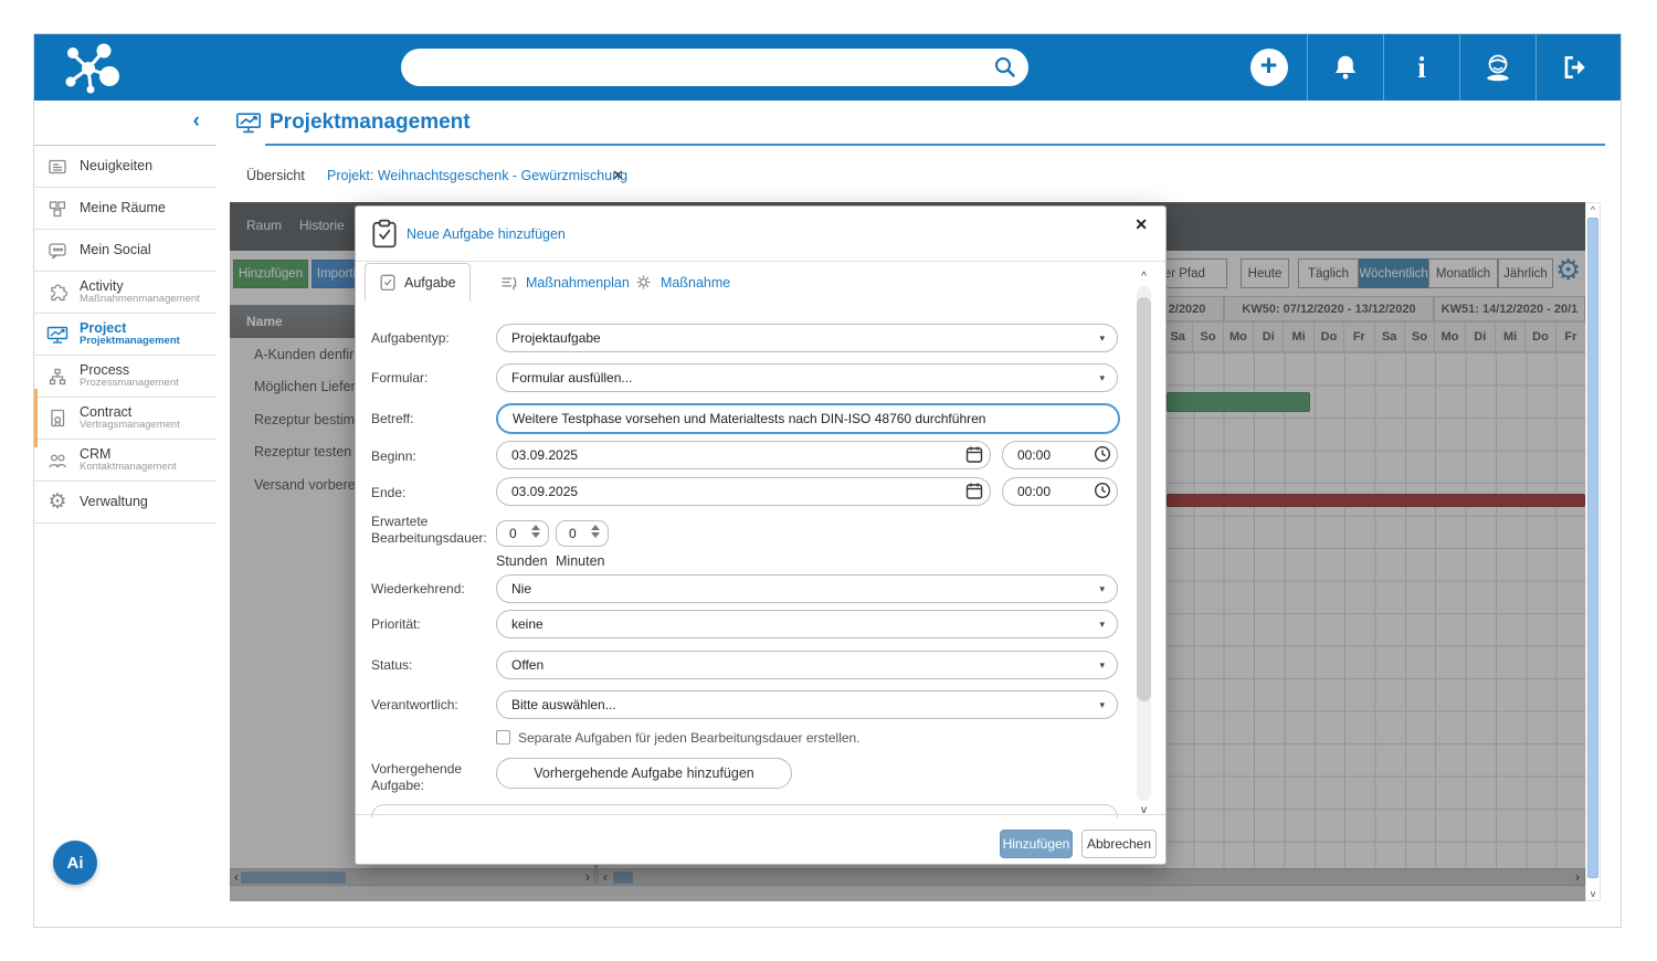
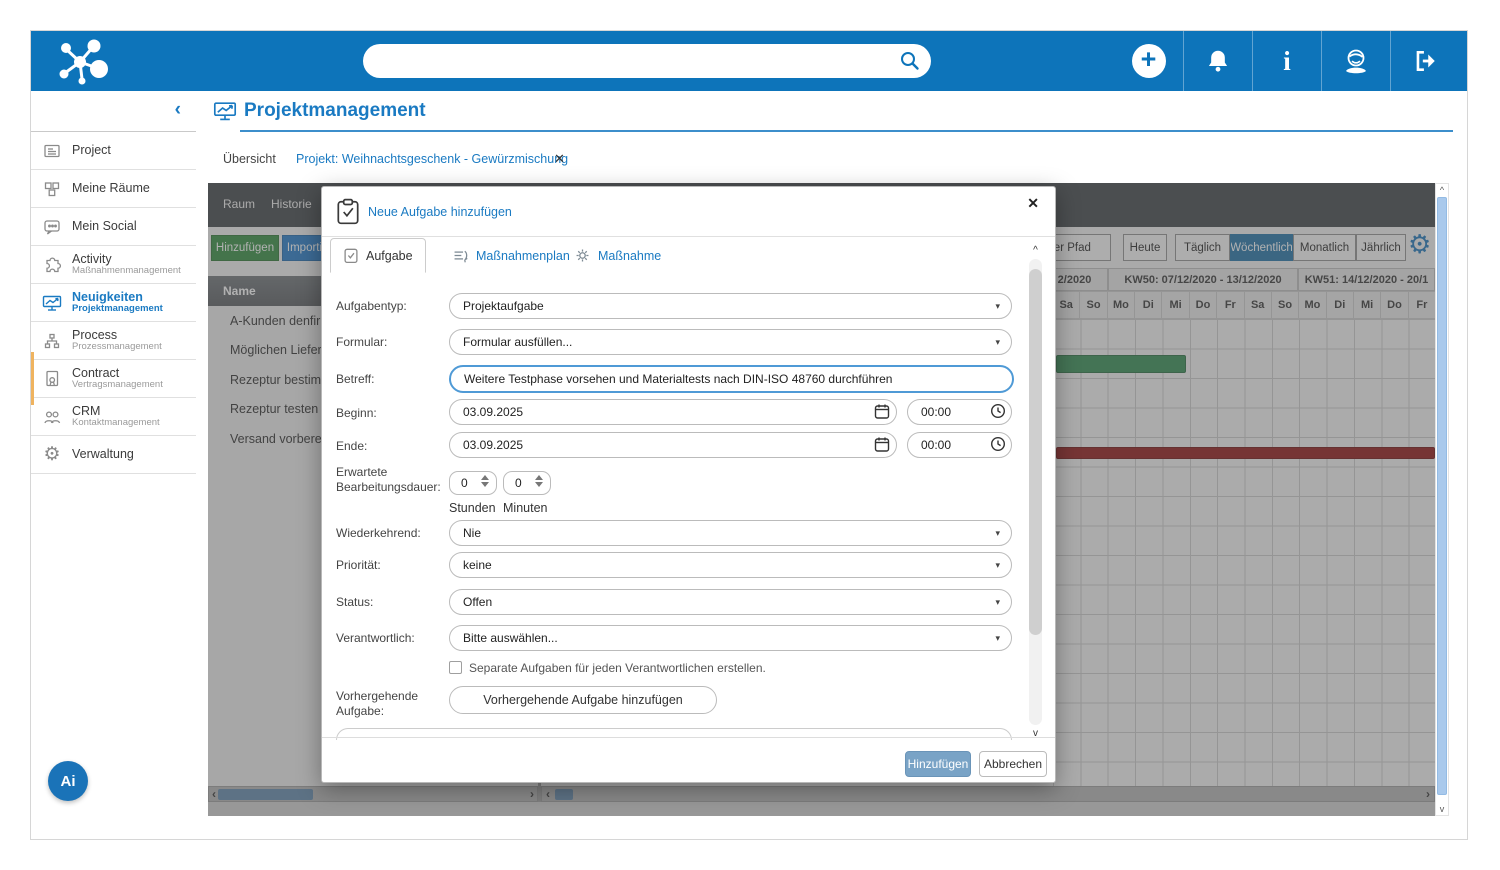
  +
  i
  ‹
- Neuigkeiten
+ Project
  Meine Räume
  Mein Social
  Activity
  Maßnahmenmanagement
- Project
+ Neuigkeiten
  Projektmanagement
  Process
  Prozessmanagement
  Contract
  Vertragsmanagement
  CRM
  Kontaktmanagement
  ⚙
  Verwaltung
  Ai
  Projektmanagement
  Übersicht
  Projekt: Weihnachtsgeschenk - Gewürzmischung
  ✕
  Raum
  Historie
  Hinzufügen
  Name
  A-Kunden denfir
  Möglichen Liefer
  Rezeptur bestim
  Rezeptur testen
  Versand vorbere
  Heute
  Täglich
  Wöchentlich
  Monatlich
  Jährlich
  ⚙
  2/2020
  KW50: 07/12/2020 - 13/12/2020
  KW51: 14/12/2020 - 20/1
  Sa
  So
  Mo
  Di
  Mi
  Do
  Fr
  Sa
  So
  Mo
  Di
  Mi
  Do
  Fr
  ‹
  ›
  ‹
  ›
  ^
  v
  Neue Aufgabe hinzufügen
  ✕
  Aufgabe
  Maßnahmenplan
  Maßnahme
  Aufgabentyp:
  Projektaufgabe
  ▾
  Formular:
  Formular ausfüllen...
  ▾
  Betreff:
  Weitere Testphase vorsehen und Materialtests nach DIN-ISO 48760 durchführen
  Beginn:
  03.09.2025
  00:00
  Ende:
  03.09.2025
  00:00
  Erwartete Bearbeitungsdauer:
  0
  0
  Stunden
  Minuten
  Wiederkehrend:
  Nie
  ▾
  Priorität:
  keine
  ▾
  Status:
  Offen
  ▾
  Verantwortlich:
  Bitte auswählen...
  ▾
- Separate Aufgaben für jeden Bearbeitungsdauer erstellen.
+ Separate Aufgaben für jeden Verantwortlichen erstellen.
  Vorhergehende Aufgabe:
  Vorhergehende Aufgabe hinzufügen
  ^
  v
  Hinzufügen
  Abbrechen
